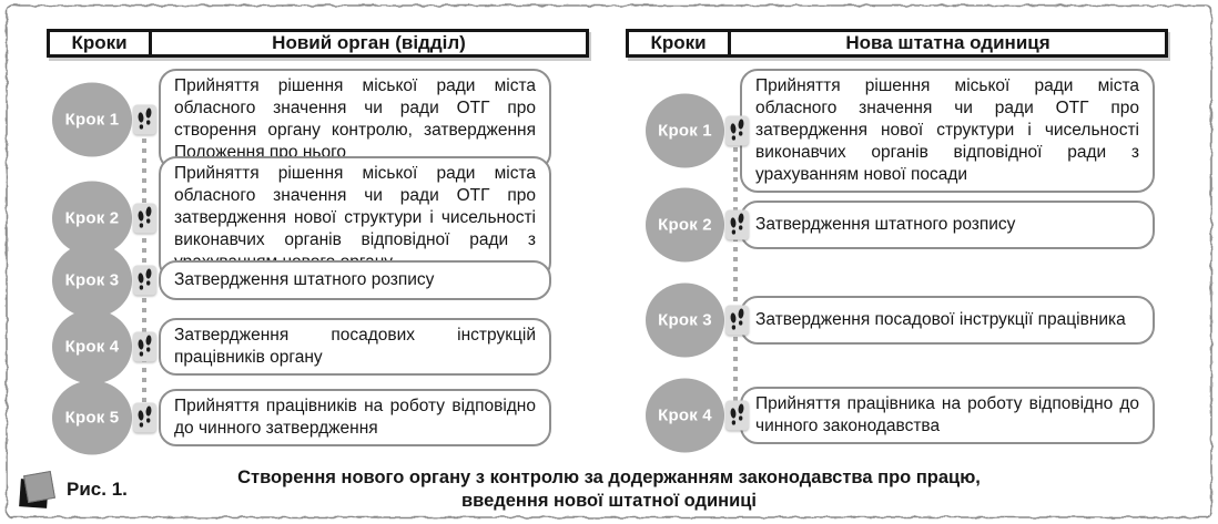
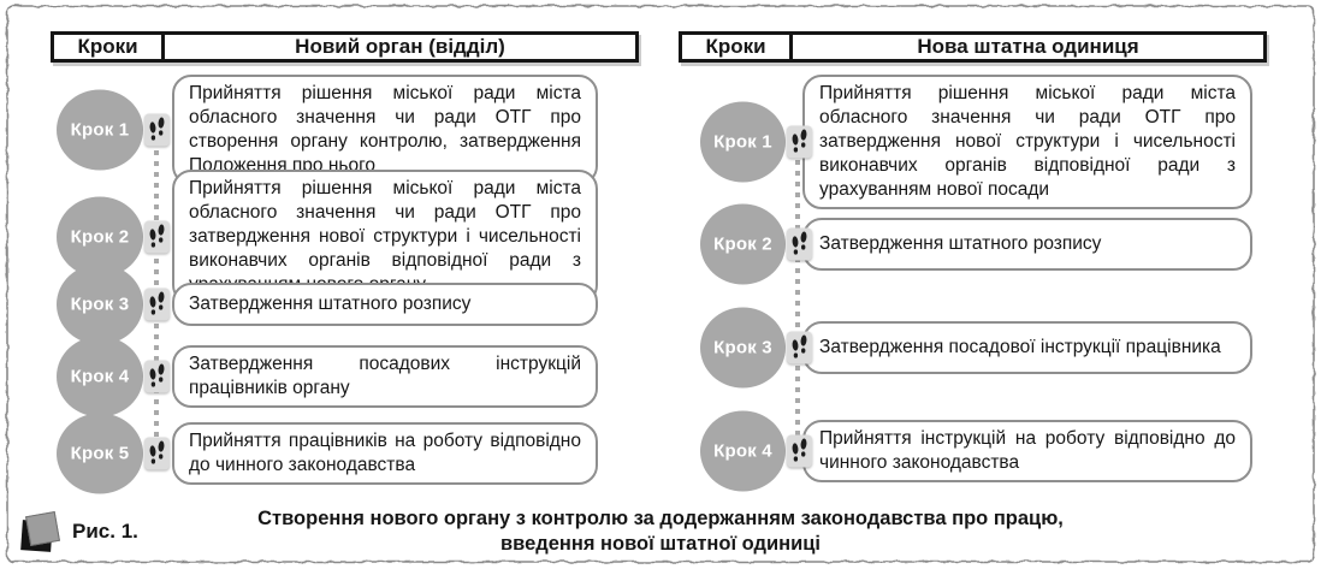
  Кроки
  Новий орган (відділ)
  Крок 1
  Прийняття рішення міської ради міста обласного значення чи ради ОТГ про створення органу контролю, затвердження Положення про нього
  Крок 2
  Прийняття рішення міської ради міста обласного значення чи ради ОТГ про затвердження нової структури і чисельності виконавчих органів відповідної ради з
  Крок 3
  Затвердження штатного розпису
  Крок 4
  Затвердження посадових інструкцій працівників органу
  Крок 5
- Прийняття працівників на роботу відповідно до чинного затвердження
+ Прийняття працівників на роботу відповідно до чинного законодавства
  Кроки
  Нова штатна одиниця
  Крок 1
  Прийняття рішення міської ради міста обласного значення чи ради ОТГ про затвердження нової структури і чисельності виконавчих органів відповідної ради з урахуванням нової посади
  Крок 2
  Затвердження штатного розпису
  Крок 3
  Затвердження посадової інструкції працівника
  Крок 4
- Прийняття працівника на роботу відповідно до чинного законодавства
+ Прийняття інструкцій на роботу відповідно до чинного законодавства
  Рис. 1.
  Створення нового органу з контролю за додержанням законодавства про працю,
  введення нової штатної одиниці
